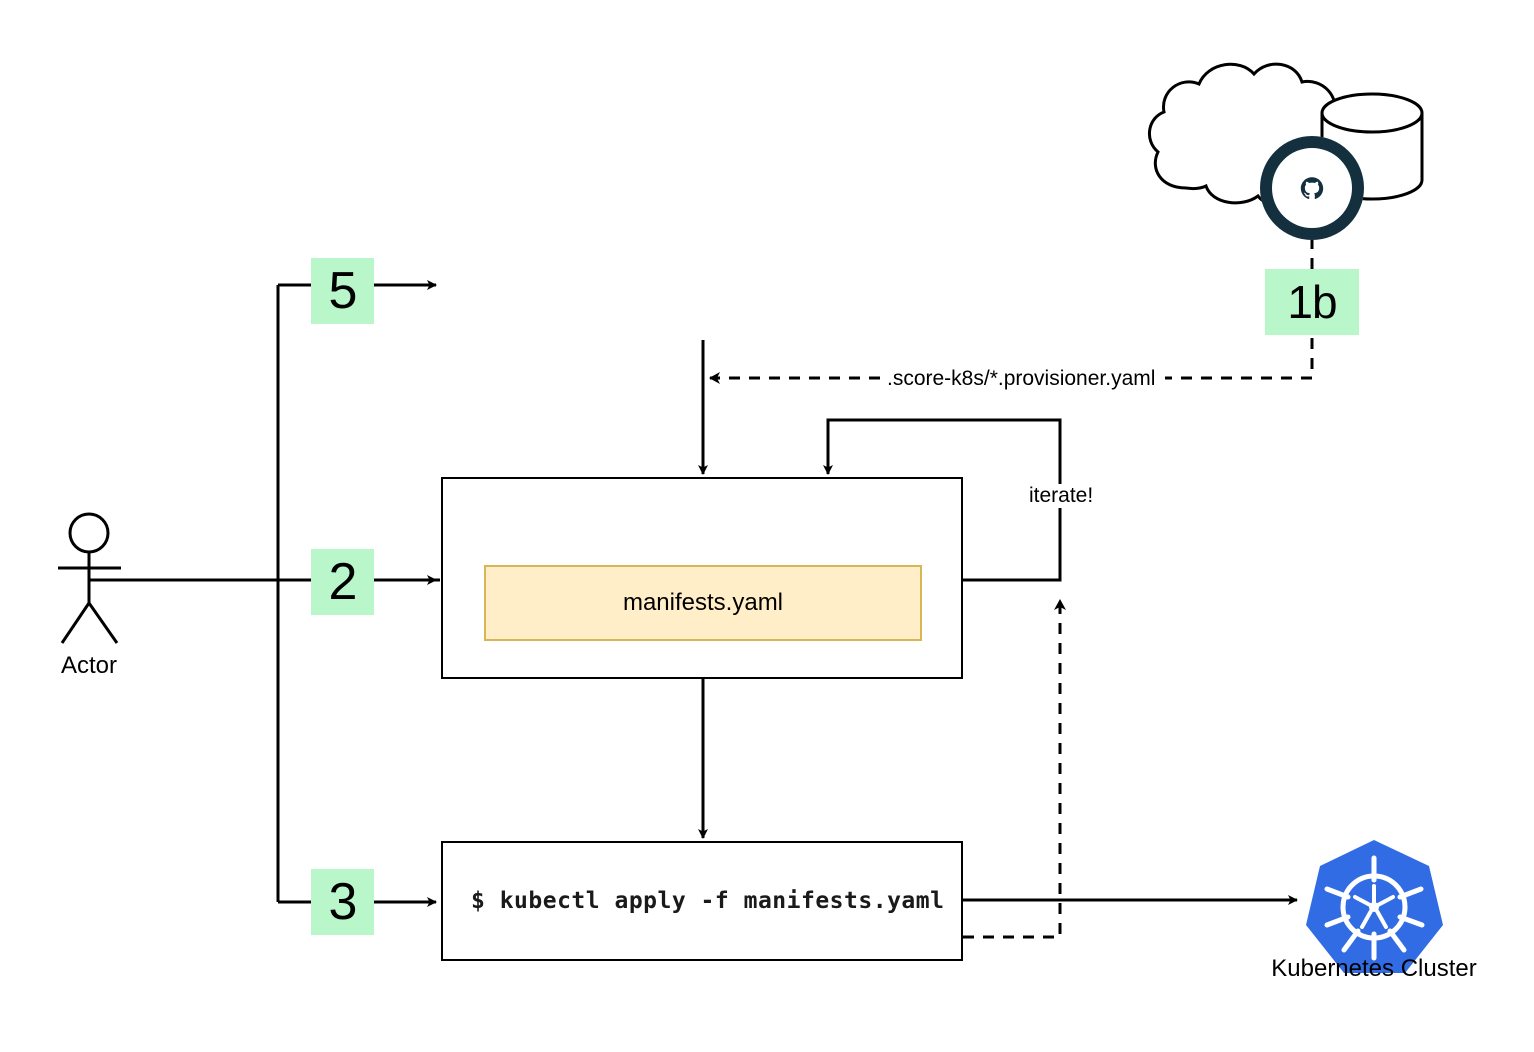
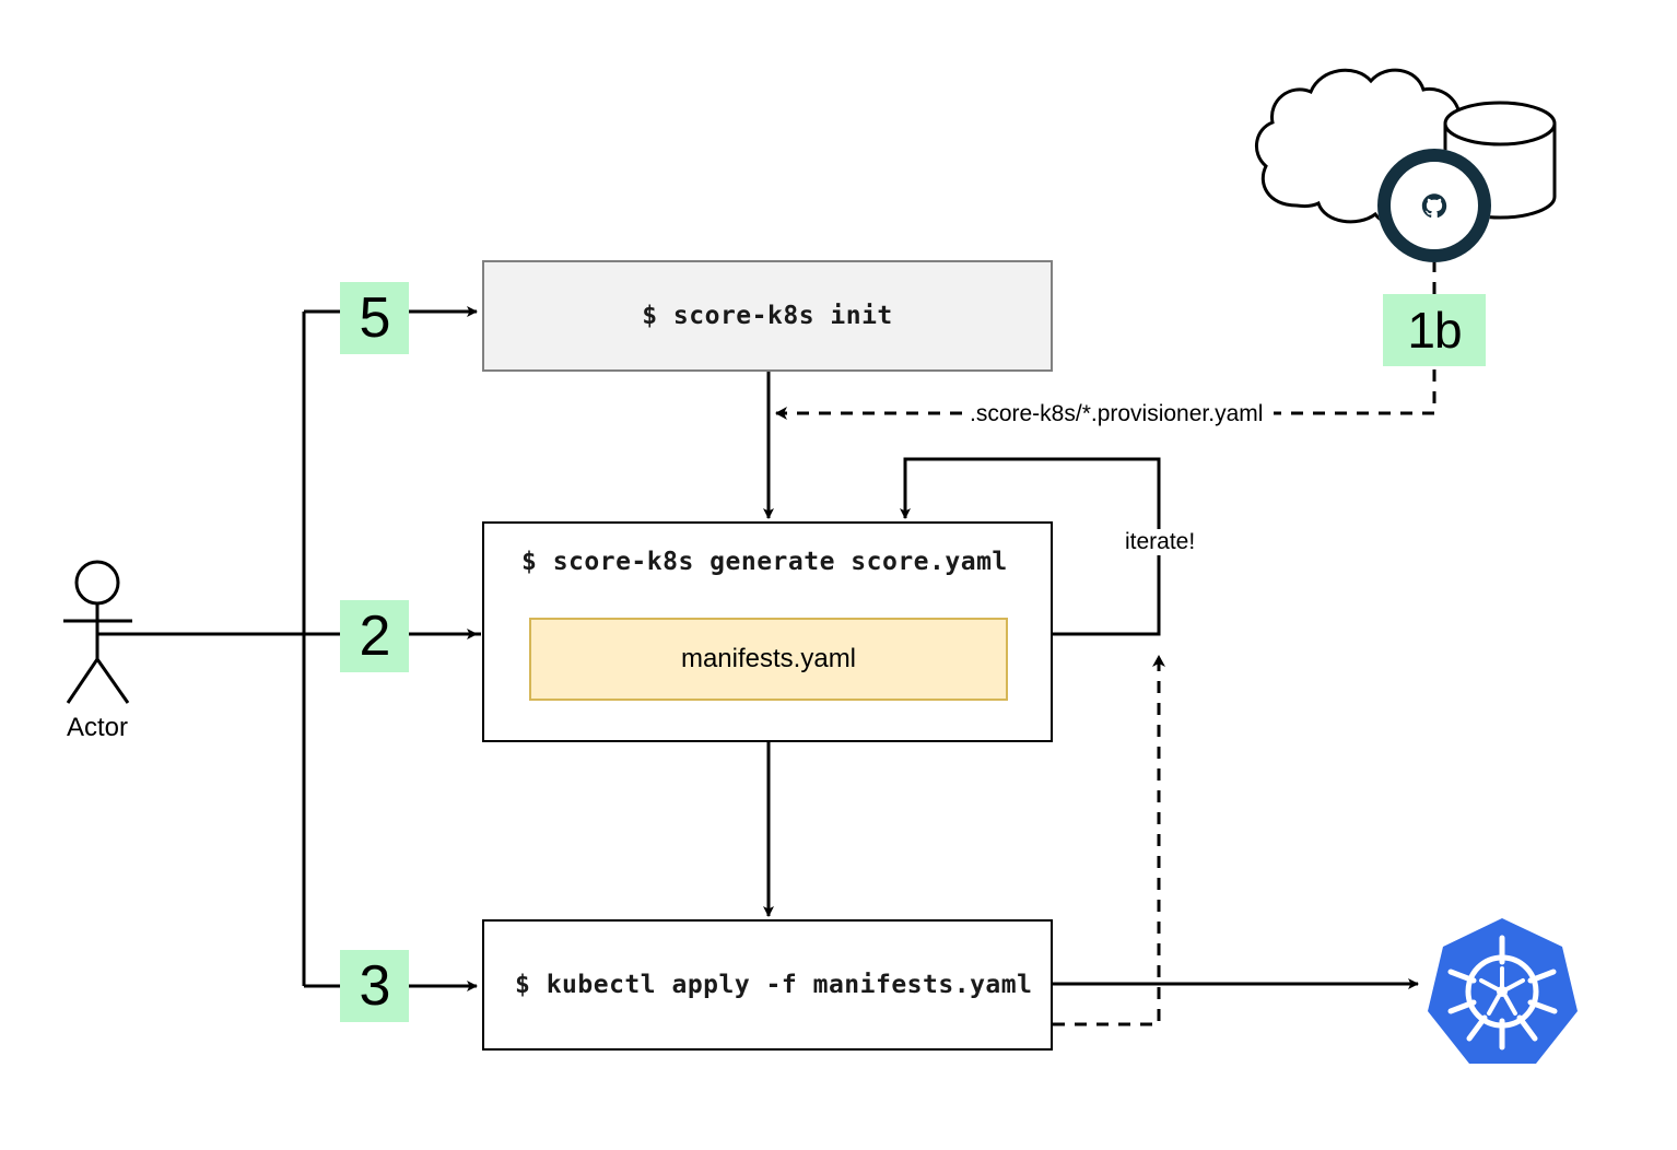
  5
  2
  3
  1b
+ $ score-k8s init
+ $ score-k8s generate score.yaml
  manifests.yaml
  $ kubectl apply -f manifests.yaml
  .score-k8s/*.provisioner.yaml
  iterate!
  Actor
- Kubernetes Cluster
